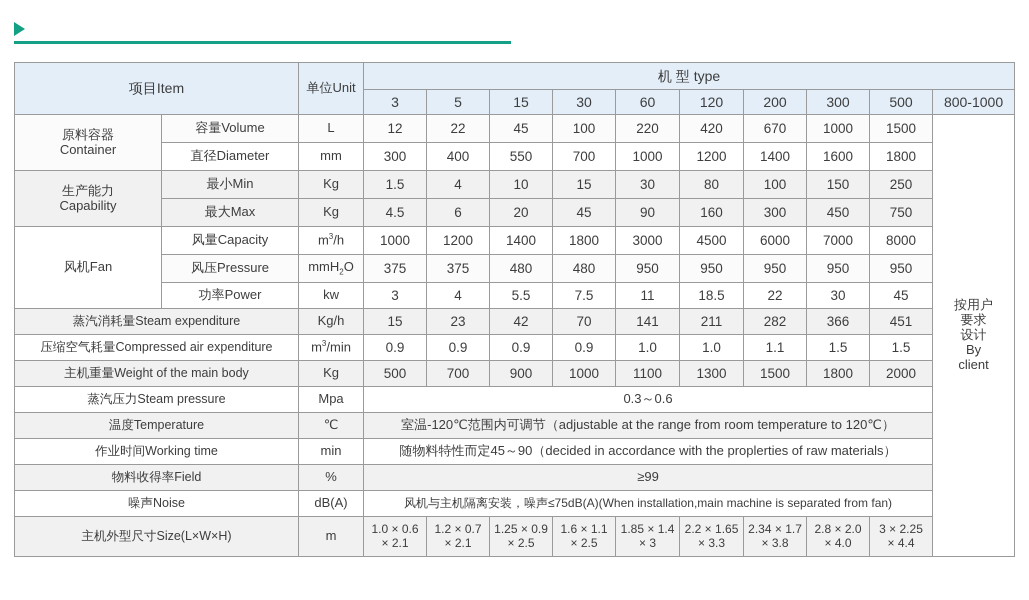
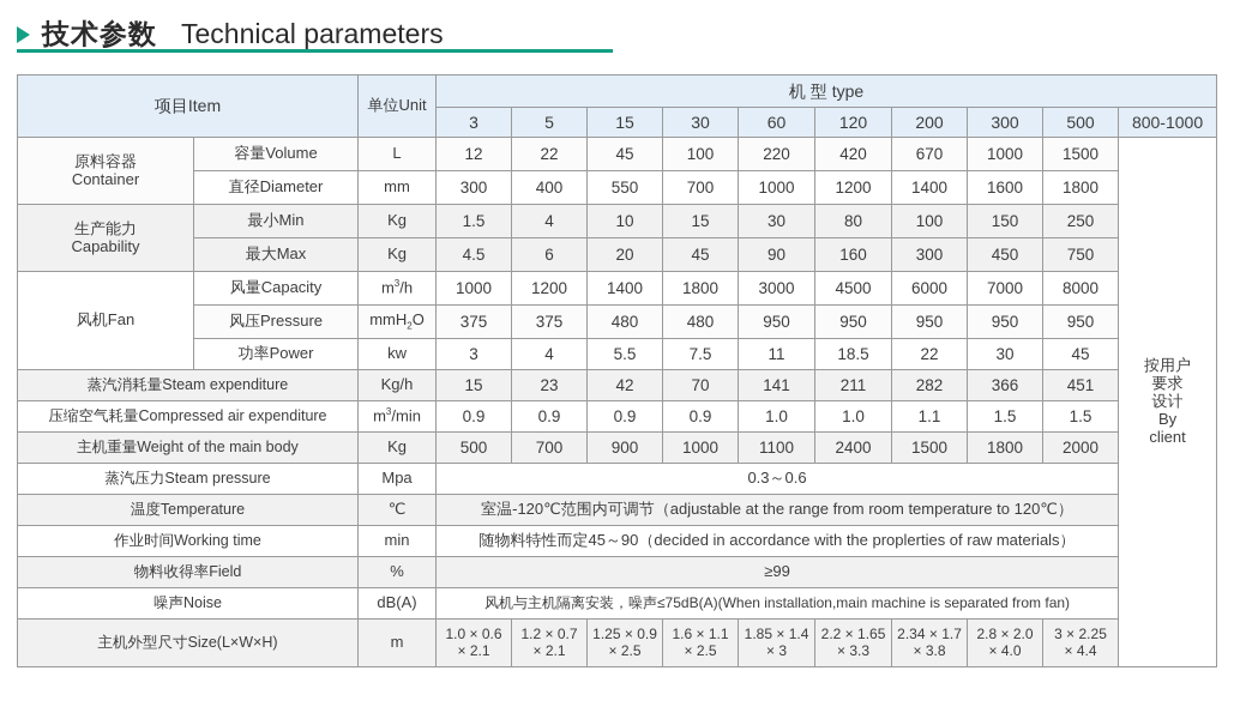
+ 技术参数
+ Technical parameters
  项目Item	单位Unit	机 型 type
  3	5	15	30	60	120	200	300	500	800-1000
  原料容器 Container	容量Volume	L	12	22	45	100	220	420	670	1000	1500	按用户 要求 设计 By client
  直径Diameter	mm	300	400	550	700	1000	1200	1400	1600	1800
  生产能力 Capability	最小Min	Kg	1.5	4	10	15	30	80	100	150	250
  最大Max	Kg	4.5	6	20	45	90	160	300	450	750
  风机Fan	风量Capacity	m3/h	1000	1200	1400	1800	3000	4500	6000	7000	8000
  风压Pressure	mmH2O	375	375	480	480	950	950	950	950	950
  功率Power	kw	3	4	5.5	7.5	11	18.5	22	30	45
  蒸汽消耗量Steam expenditure	Kg/h	15	23	42	70	141	211	282	366	451
  压缩空气耗量Compressed air expenditure	m3/min	0.9	0.9	0.9	0.9	1.0	1.0	1.1	1.5	1.5
- 主机重量Weight of the main body	Kg	500	700	900	1000	1100	1300	1500	1800	2000
+ 主机重量Weight of the main body	Kg	500	700	900	1000	1100	2400	1500	1800	2000
  蒸汽压力Steam pressure	Mpa	0.3～0.6
  温度Temperature	℃	室温-120℃范围内可调节（adjustable at the range from room temperature to 120℃）
  作业时间Working time	min	随物料特性而定45～90（decided in accordance with the proplerties of raw materials）
  物料收得率Field	%	≥99
  噪声Noise	dB(A)	风机与主机隔离安装，噪声≤75dB(A)(When installation,main machine is separated from fan)
  主机外型尺寸Size(L×W×H)	m	1.0 × 0.6 × 2.1	1.2 × 0.7 × 2.1	1.25 × 0.9 × 2.5	1.6 × 1.1 × 2.5	1.85 × 1.4 × 3	2.2 × 1.65 × 3.3	2.34 × 1.7 × 3.8	2.8 × 2.0 × 4.0	3 × 2.25 × 4.4
